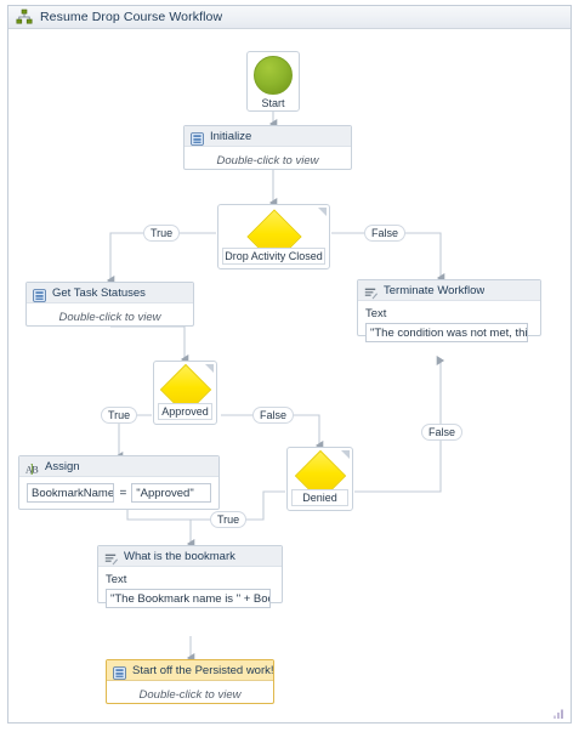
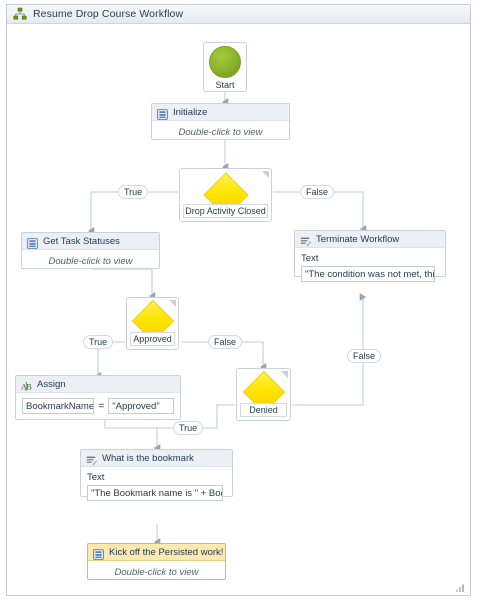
  Resume Drop Course Workflow
  Start
  Initialize
  Double-click to view
  Drop Activity Closed
  True
  False
  Get Task Statuses
  Double-click to view
  Terminate Workflow
  Text
  "The condition was not met, thi
  False
  Approved
  True
  False
  Denied
  A
  B
  Assign
  BookmarkName
  =
  "Approved"
  True
  What is the bookmark
  Text
  "The Bookmark name is " + Bo
- Start off the Persisted work!
+ Kick off the Persisted work!
  Double-click to view
